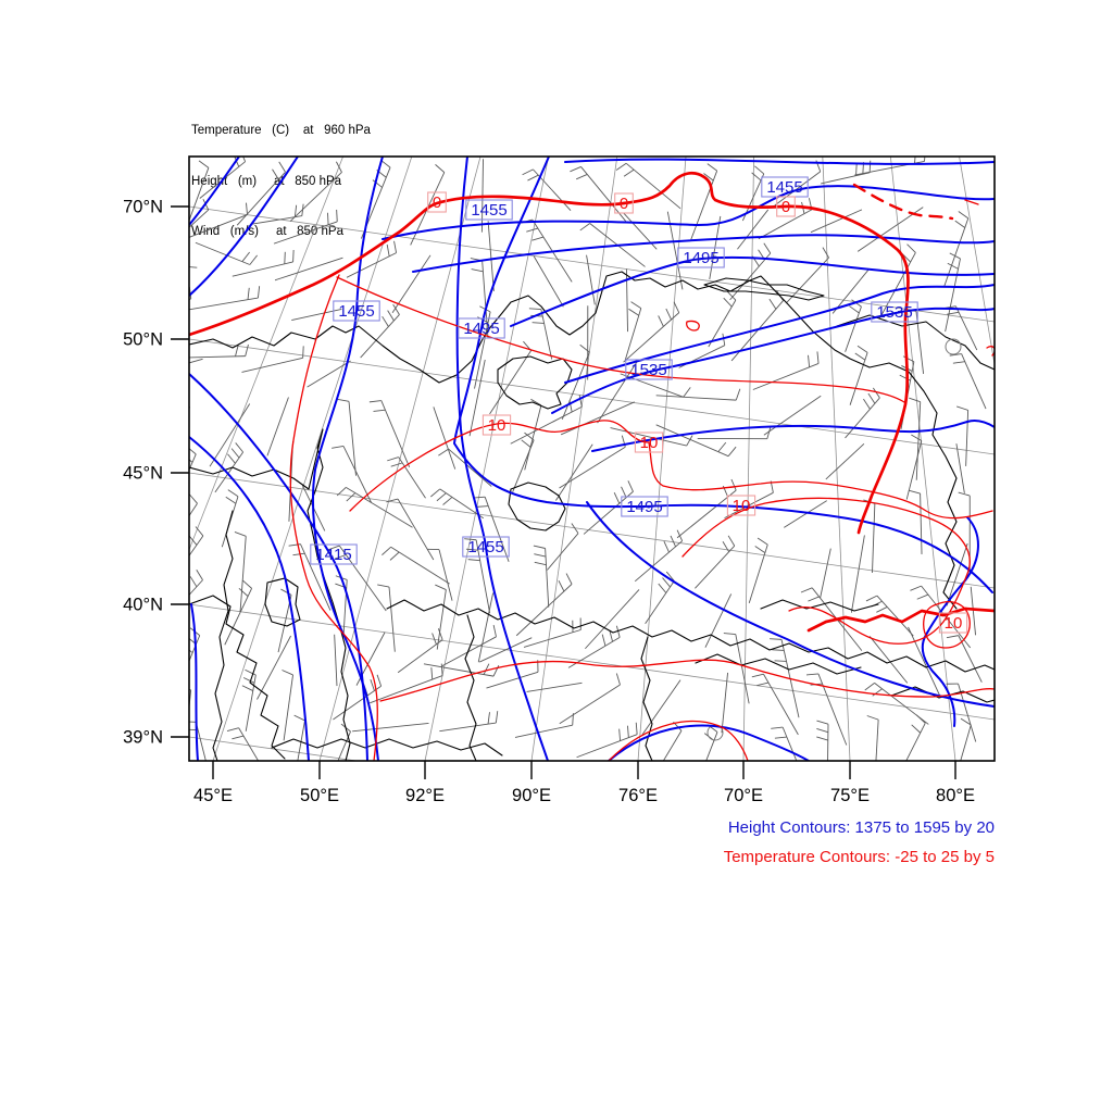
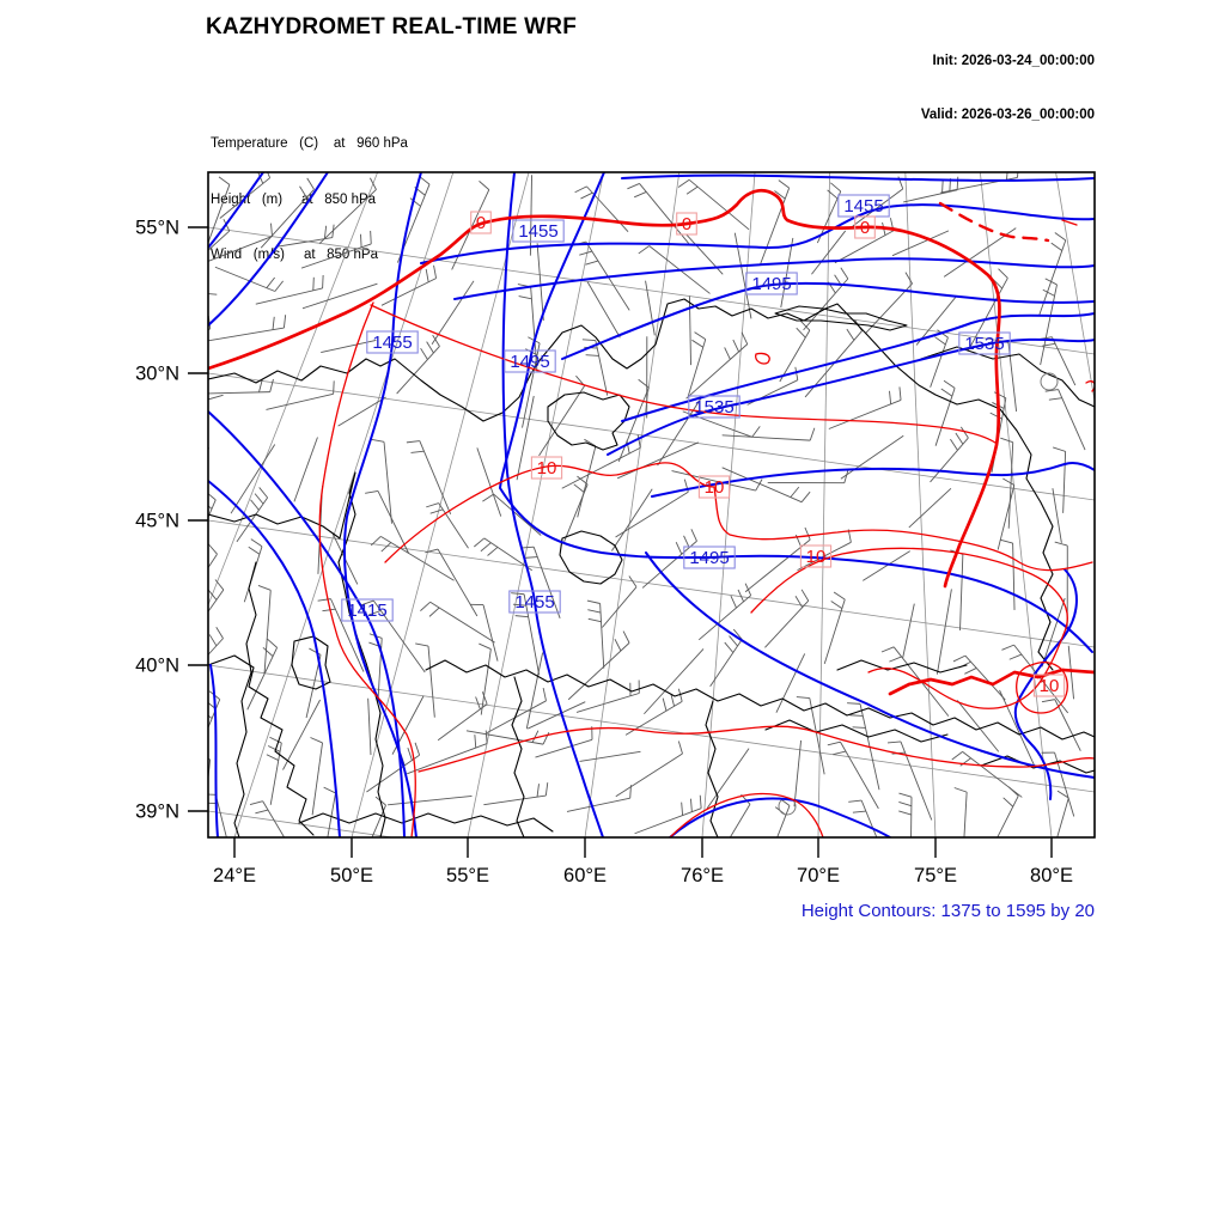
+ KAZHYDROMET REAL-TIME WRF
+ Init: 2026-03-24_00:00:00
+ Valid: 2026-03-26_00:00:00
  Temperature (C) at 960 hPa
  Hight (m) 850 hPa
  Wnd (ms) at 850 hPa
- 70°N
+ 55°N
- 50°N
+ 30°N
  45°N
  40°N
  39°N
- 45°E
+ 24°E
  50°E
- 92°E
+ 55°E
- 90°E
+ 60°E
  76°E
  70°E
  75°E
  80°E
  1455
  1455
  1495
  1535
  1455
  1495
  1535
  1495
  1455
  1415
  0
  0
  0
  10
  10
  10
  10
  Height Contours: 1375 to 1595 by 20
- Temperature Contours: -25 to 25 by 5
